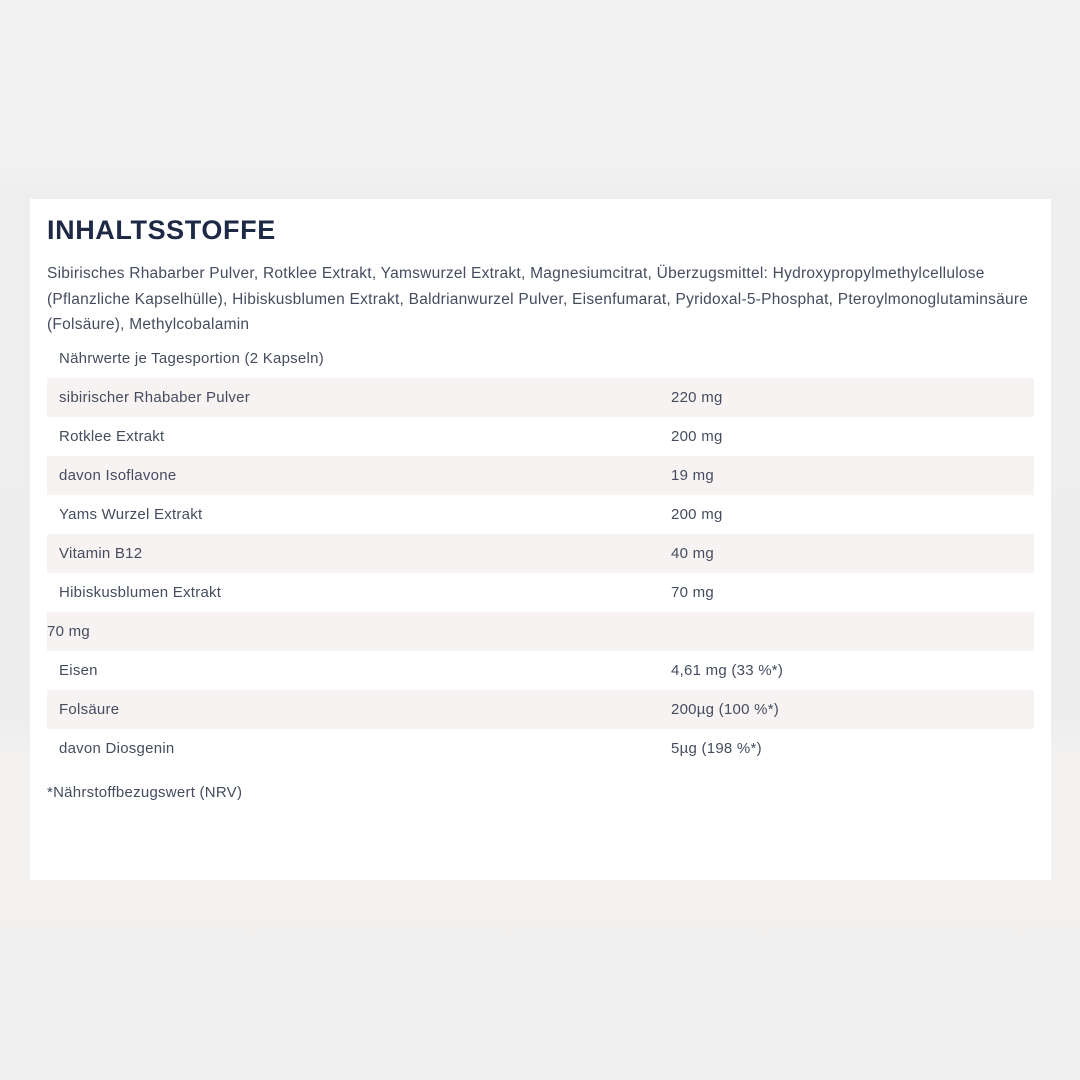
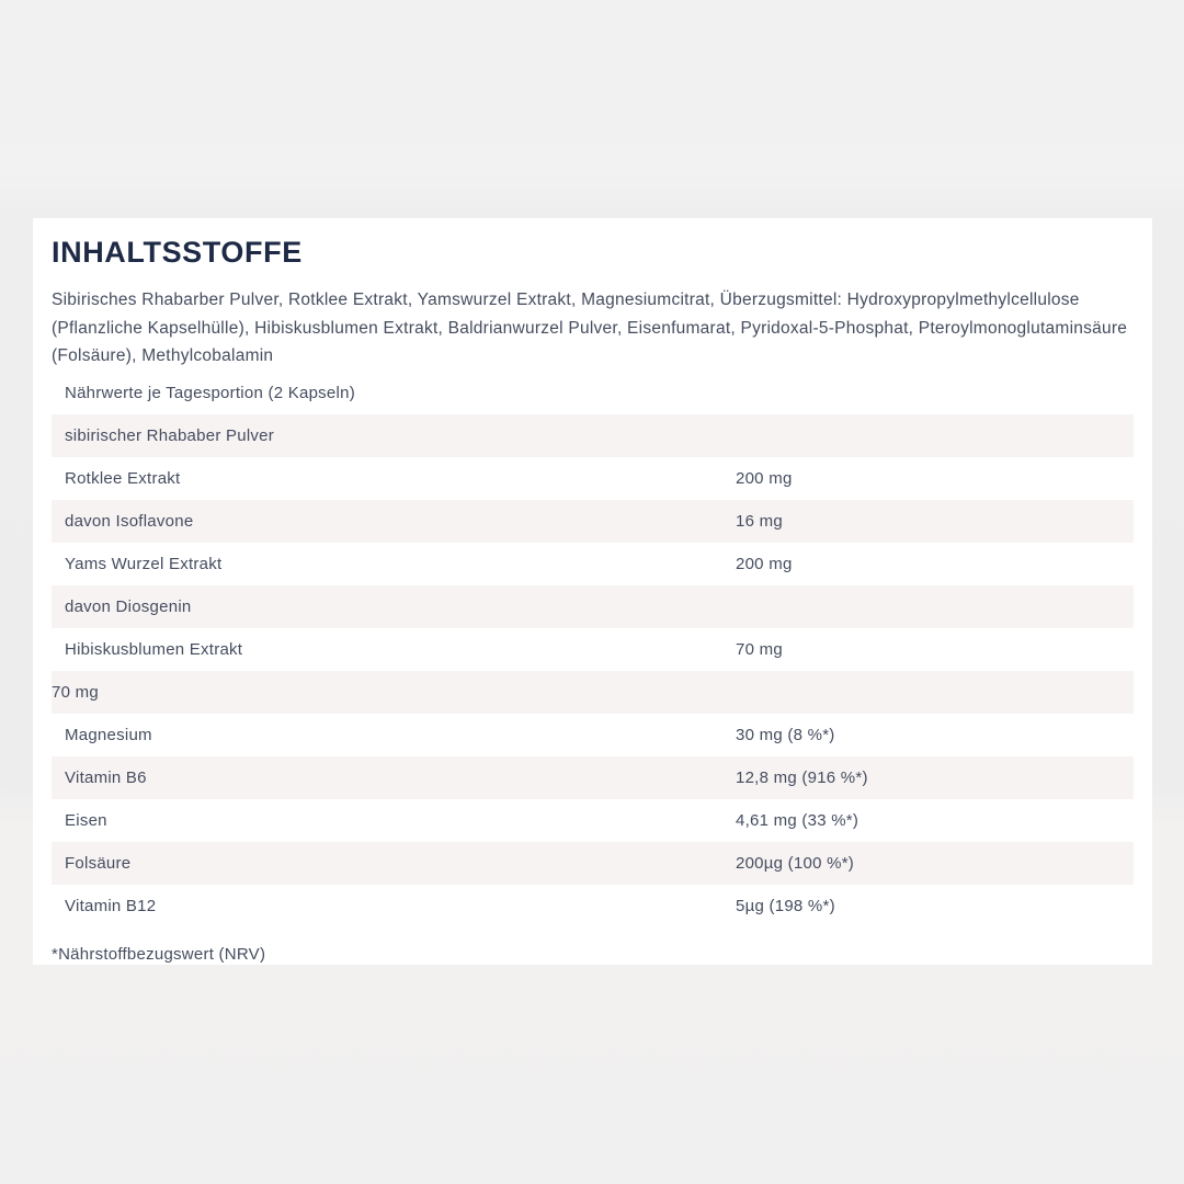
  INHALTSSTOFFE
  Sibirisches Rhabarber Pulver, Rotklee Extrakt, Yamswurzel Extrakt, Magnesiumcitrat, Überzugsmittel: Hydroxypropylmethylcellulose (Pflanzliche Kapselhülle), Hibiskusblumen Extrakt, Baldrianwurzel Pulver, Eisenfumarat, Pyridoxal-5-Phosphat, Pteroylmonoglutaminsäure (Folsäure), Methylcobalamin
  Nährwerte je Tagesportion (2 Kapseln)
  sibirischer Rhababer Pulver
- 220 mg
  Rotklee Extrakt
  200 mg
  davon Isoflavone
- 19 mg
+ 16 mg
  Yams Wurzel Extrakt
  200 mg
- Vitamin B12
+ davon Diosgenin
- 40 mg
  Hibiskusblumen Extrakt
  70 mg
  70 mg
+ Magnesium
+ 30 mg (8 %*)
+ Vitamin B6
+ 12,8 mg (916 %*)
  Eisen
  4,61 mg (33 %*)
  Folsäure
  200µg (100 %*)
- davon Diosgenin
+ Vitamin B12
  5µg (198 %*)
  *Nährstoffbezugswert (NRV)
